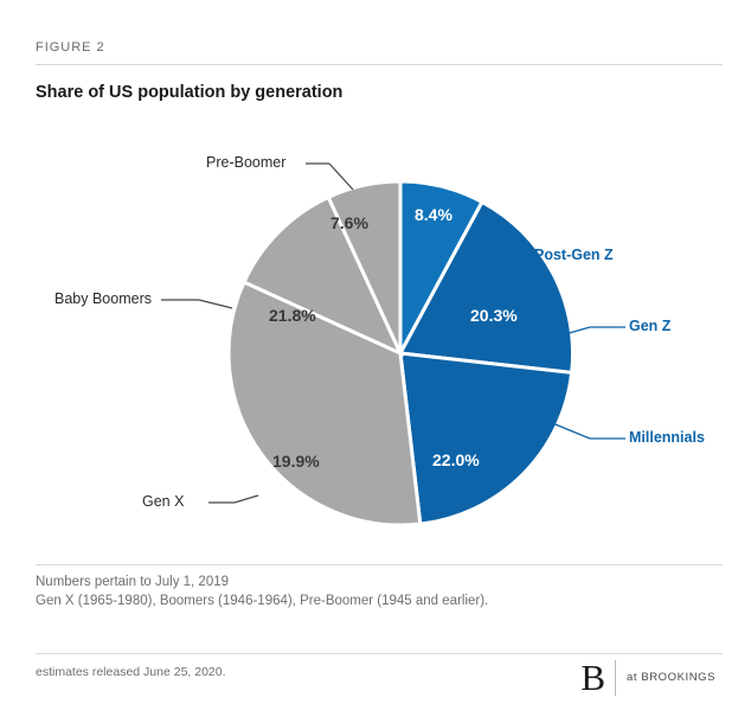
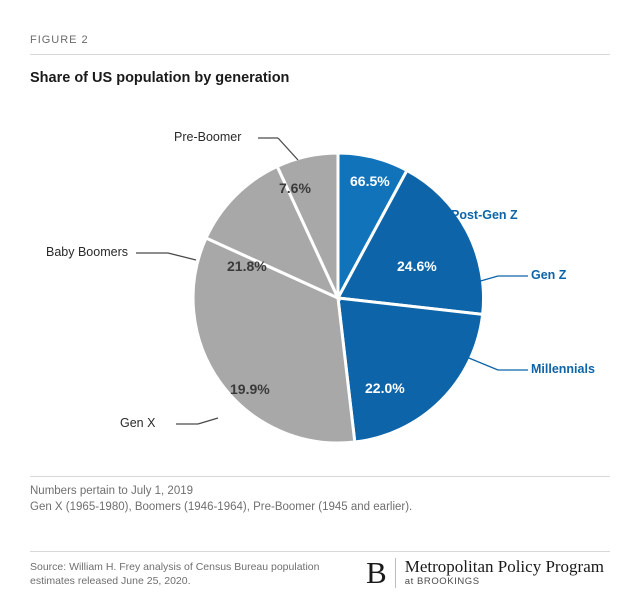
  FIGURE 2
  Share of US population by generation
- 8.4%
+ 66.5%
- 20.3%
+ 24.6%
  22.0%
  19.9%
  21.8%
  7.6%
  Post-Gen Z
  Gen Z
  Millennials
  Gen X
  Baby Boomers
  Pre-Boomer
  Numbers pertain to July 1, 2019
  Gen X (1965-1980), Boomers (1946-1964), Pre-Boomer (1945 and earlier).
+ Source: William H. Frey analysis of Census Bureau population
  estimates released June 25, 2020.
  B
+ Metropolitan Policy Program
  at BROOKINGS
